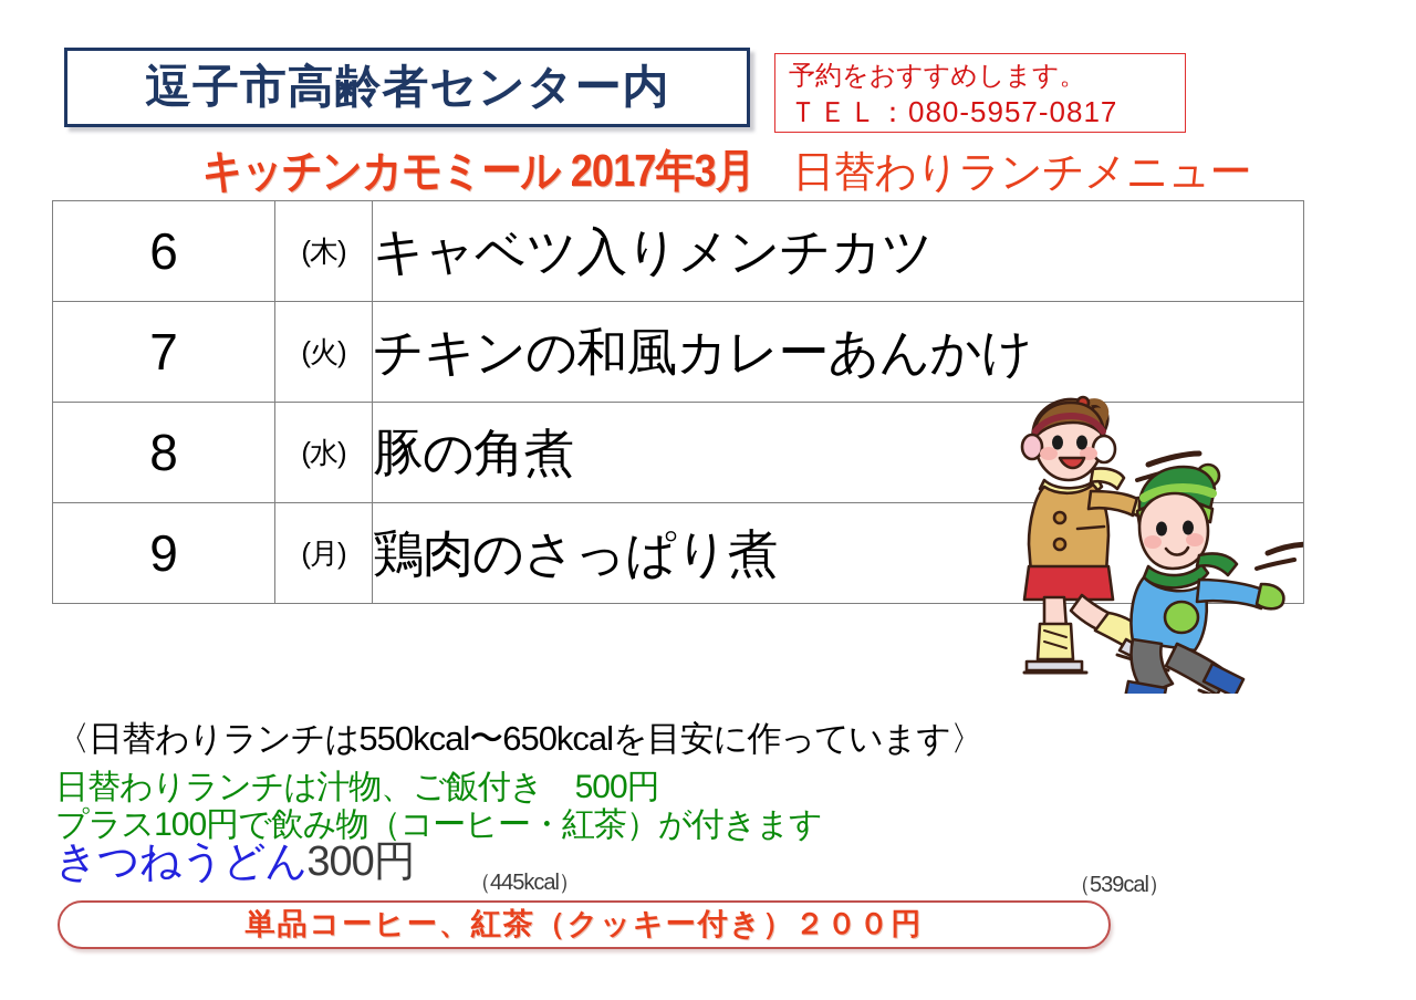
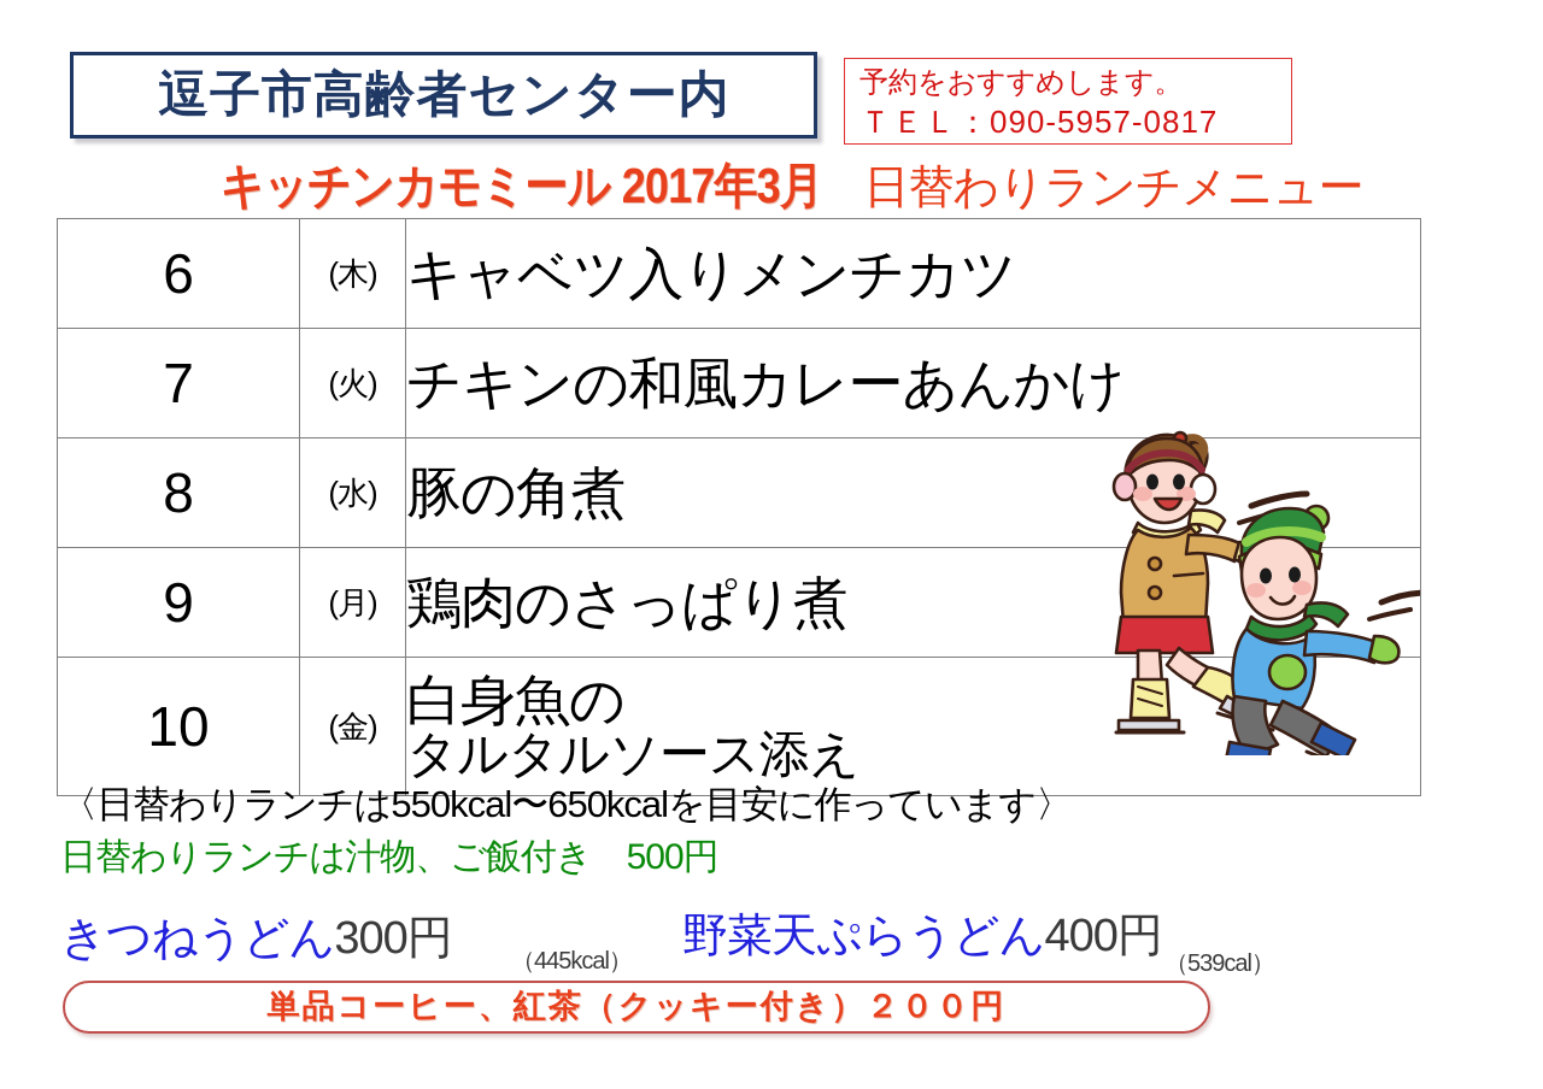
  逗子市高齢者センター内
  予約をおすすめします。
- ＴＥＬ：080-5957-0817
+ ＴＥＬ：090-5957-0817
  キッチンカモミール 2017年3月 日替わりランチメニュー
  6	(木)	キャベツ入りメンチカツ
  7	(火)	チキンの和風カレーあんかけ
  8	(水)	豚の角煮
  9	(月)	鶏肉のさっぱり煮
+ 10	(金)	白身魚のタルタルソース添え
  〈日替わりランチは550kcal〜650kcalを目安に作っています〉
  日替わりランチは汁物、ご飯付き 500円
- プラス100円で飲み物（コーヒー・紅茶）が付きます
  きつねうどん300円
  （445kcal）
+ 野菜天ぷらうどん400円
  （539cal）
  単品コーヒー、紅茶（クッキー付き）２００円
